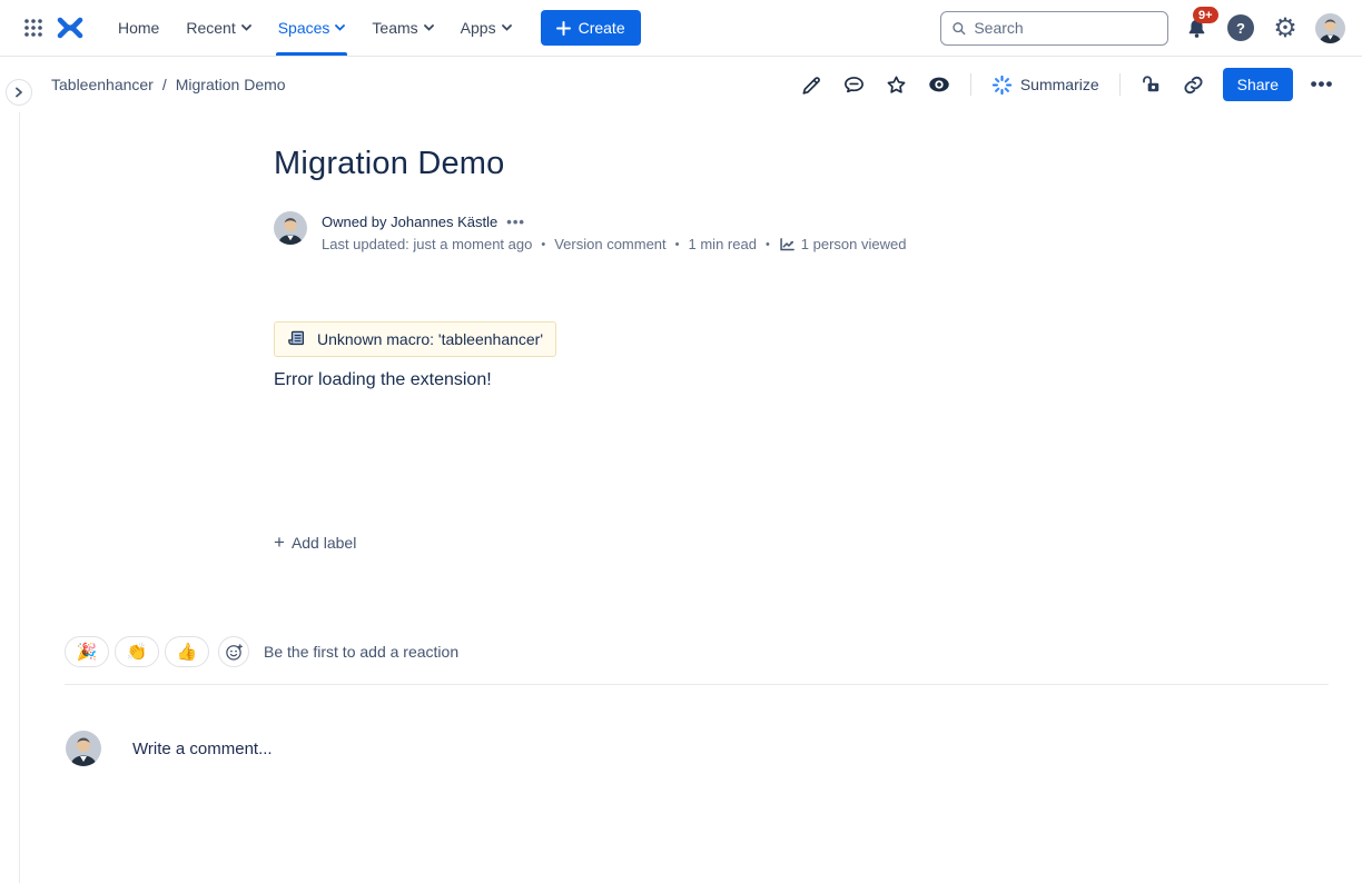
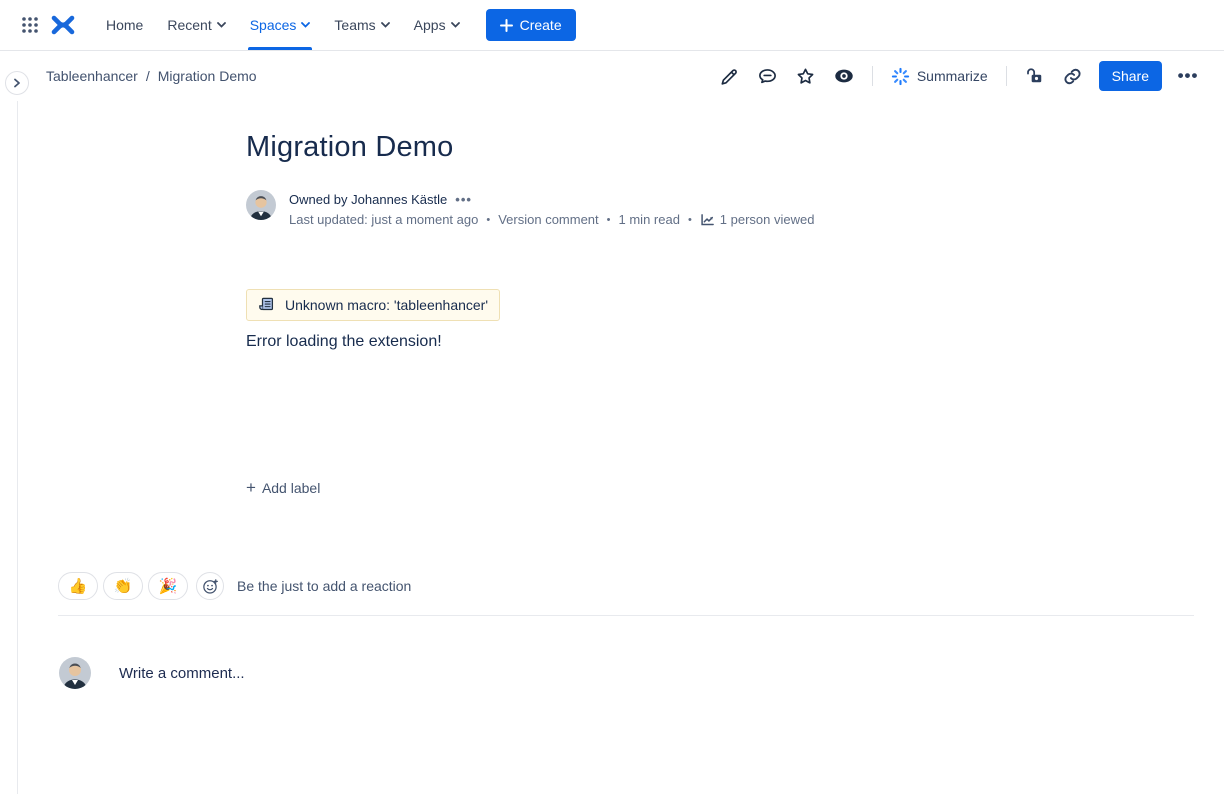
  Home
  Recent
  Spaces
  Teams
  Apps
  Create
- Search
- 9+
- ?
- ⚙
  Tableenhancer
  /
  Migration Demo
  Summarize
  Share
  •••
  Migration Demo
  Owned by Johannes Kästle
  •••
  Last updated: just a moment ago
  •
  Version comment
  •
  1 min read
  •
  1 person viewed
  Unknown macro: 'tableenhancer'
  Error loading the extension!
  +
  Add label
- 🎉
+ 👍
  👏
- 👍
+ 🎉
- Be the first to add a reaction
+ Be the just to add a reaction
  Write a comment...
